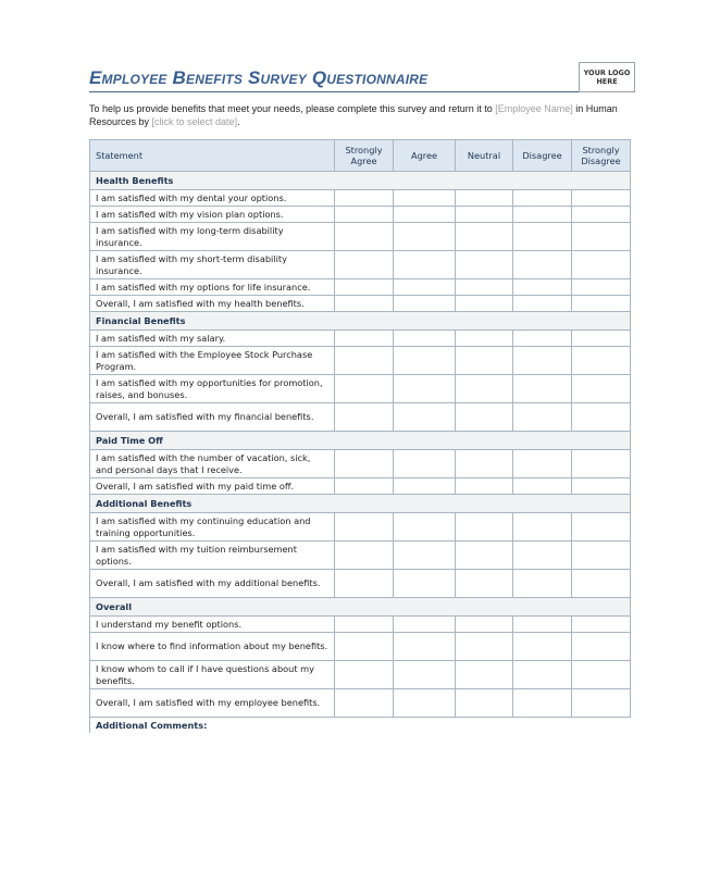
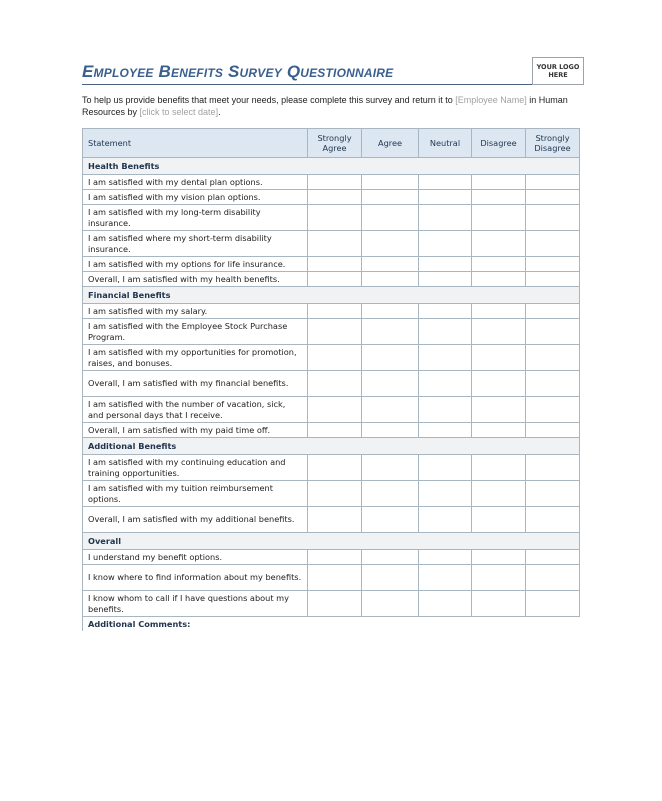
  Employee Benefits Survey Questionnaire
  YOUR LOGO
  HERE
  To help us provide benefits that meet your needs, please complete this survey and return it to [Employee Name] in Human Resources by [click to select date].
  Statement	Strongly Agree	Agree	Neutral	Disagree	Strongly Disagree
  Health Benefits
- I am satisfied with my dental your options.
+ I am satisfied with my dental plan options.
  I am satisfied with my vision plan options.
  I am satisfied with my long-term disability insurance.
- I am satisfied with my short-term disability insurance.
+ I am satisfied where my short-term disability insurance.
  I am satisfied with my options for life insurance.
  Overall, I am satisfied with my health benefits.
  Financial Benefits
  I am satisfied with my salary.
  I am satisfied with the Employee Stock Purchase Program.
  I am satisfied with my opportunities for promotion, raises, and bonuses.
  Overall, I am satisfied with my financial benefits.
- Paid Time Off
  I am satisfied with the number of vacation, sick, and personal days that I receive.
  Overall, I am satisfied with my paid time off.
  Additional Benefits
  I am satisfied with my continuing education and training opportunities.
  I am satisfied with my tuition reimbursement options.
  Overall, I am satisfied with my additional benefits.
  Overall
  I understand my benefit options.
  I know where to find information about my benefits.
  I know whom to call if I have questions about my benefits.
- Overall, I am satisfied with my employee benefits.
  Additional Comments:
